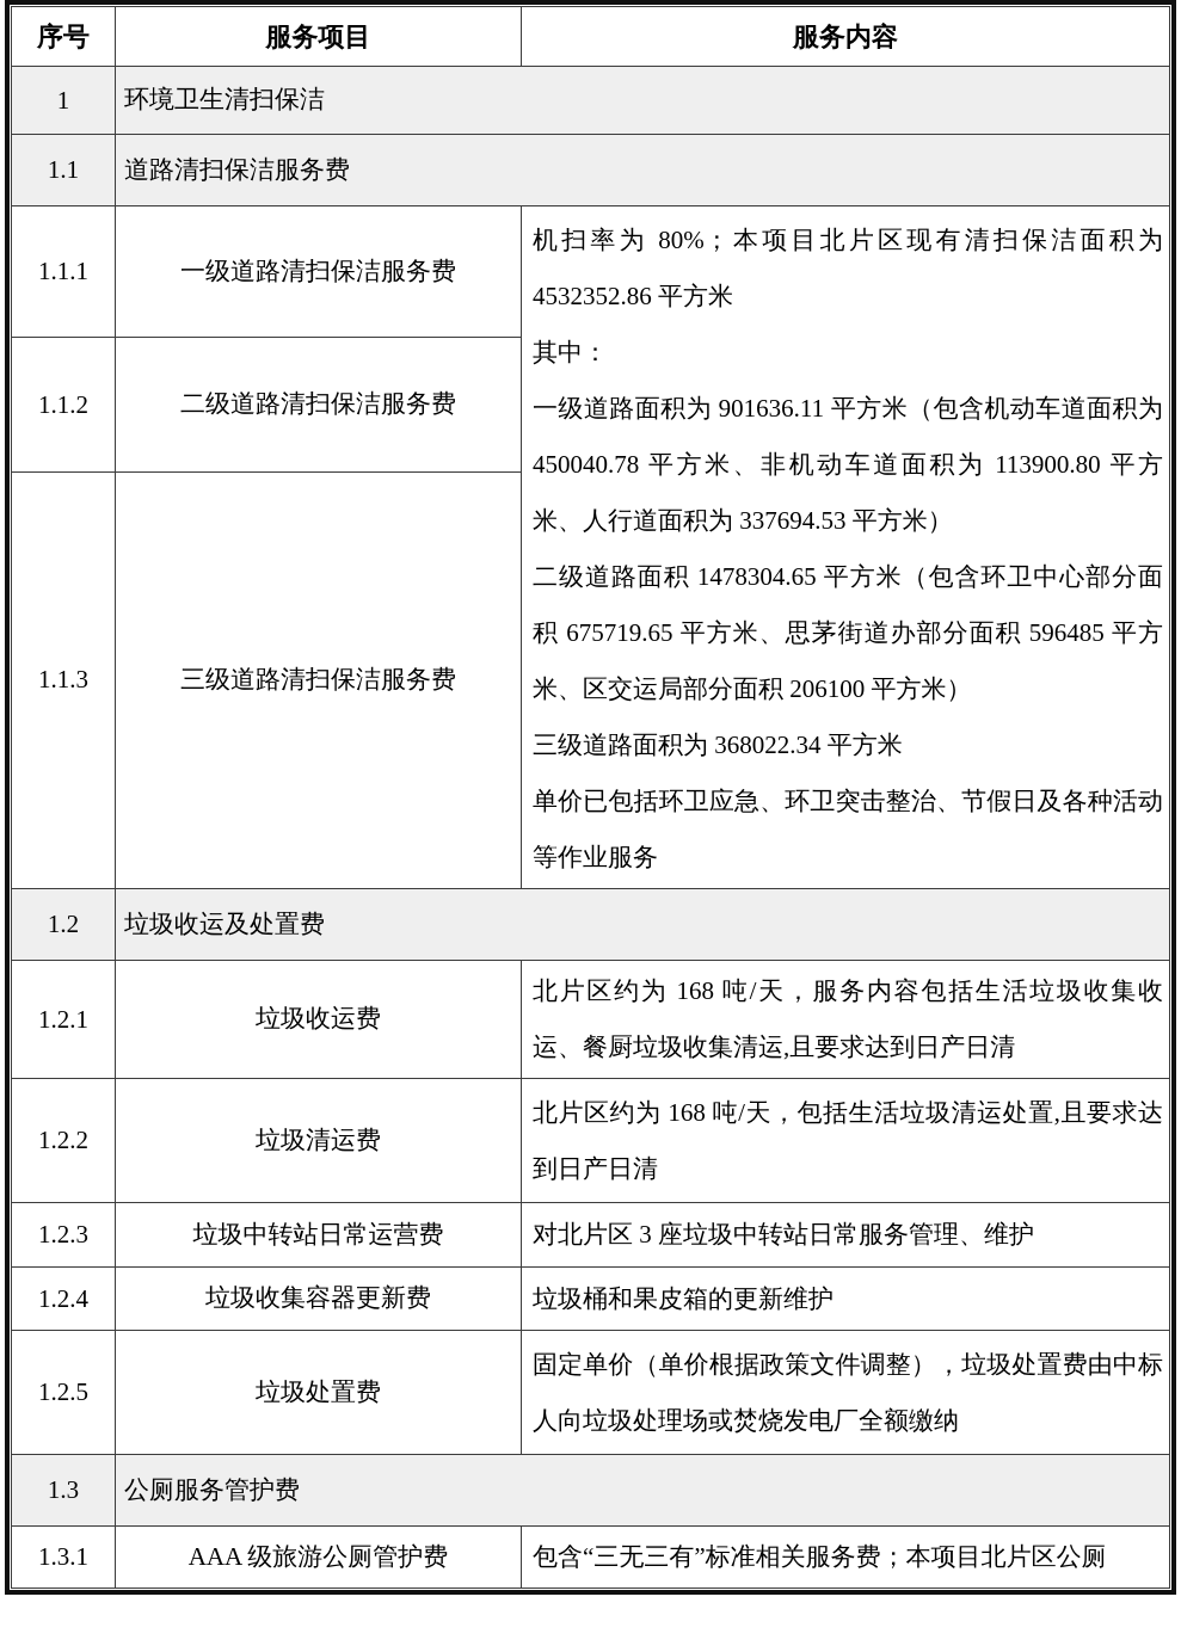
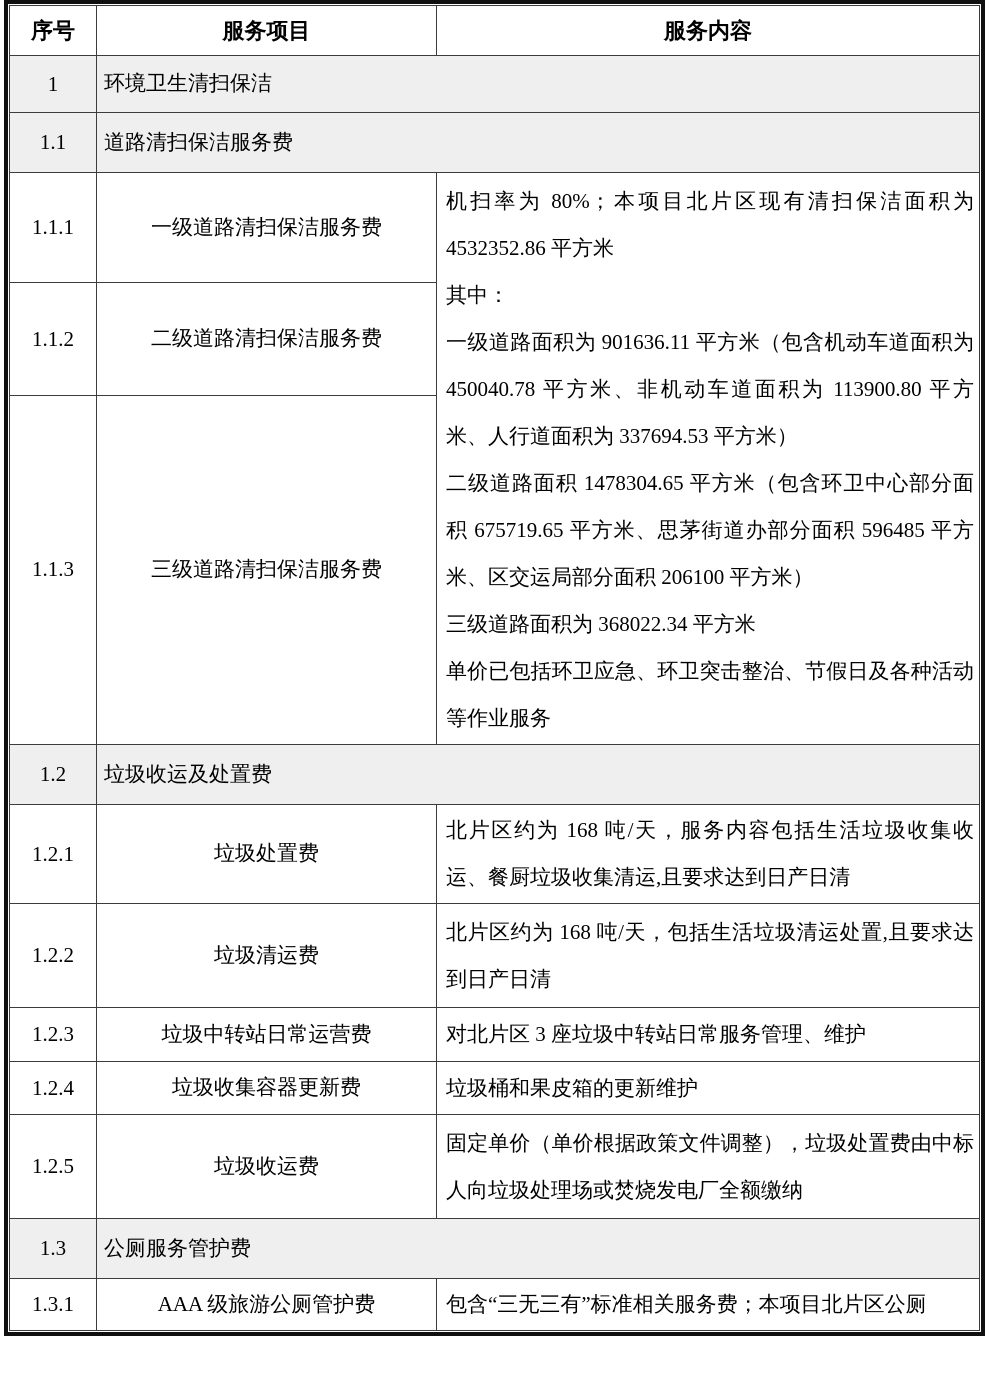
  序号	服务项目	服务内容
  1	环境卫生清扫保洁
  1.1	道路清扫保洁服务费
  1.1.1	一级道路清扫保洁服务费	机扫率为 80%；本项目北片区现有清扫保洁面积为 4532352.86 平方米 其中： 一级道路面积为 901636.11 平方米（包含机动车道面积为 450040.78 平方米、非机动车道面积为 113900.80 平方米、人行道面积为 337694.53 平方米） 二级道路面积 1478304.65 平方米（包含环卫中心部分面积 675719.65 平方米、思茅街道办部分面积 596485 平方米、区交运局部分面积 206100 平方米） 三级道路面积为 368022.34 平方米 单价已包括环卫应急、环卫突击整治、节假日及各种活动等作业服务
  1.1.2	二级道路清扫保洁服务费
  1.1.3	三级道路清扫保洁服务费
  1.2	垃圾收运及处置费
- 1.2.1	垃圾收运费	北片区约为 168 吨/天，服务内容包括生活垃圾收集收运、餐厨垃圾收集清运,且要求达到日产日清
+ 1.2.1	垃圾处置费	北片区约为 168 吨/天，服务内容包括生活垃圾收集收运、餐厨垃圾收集清运,且要求达到日产日清
  1.2.2	垃圾清运费	北片区约为 168 吨/天，包括生活垃圾清运处置,且要求达到日产日清
  1.2.3	垃圾中转站日常运营费	对北片区 3 座垃圾中转站日常服务管理、维护
  1.2.4	垃圾收集容器更新费	垃圾桶和果皮箱的更新维护
- 1.2.5	垃圾处置费	固定单价（单价根据政策文件调整），垃圾处置费由中标人向垃圾处理场或焚烧发电厂全额缴纳
+ 1.2.5	垃圾收运费	固定单价（单价根据政策文件调整），垃圾处置费由中标人向垃圾处理场或焚烧发电厂全额缴纳
  1.3	公厕服务管护费
  1.3.1	AAA 级旅游公厕管护费	包含“三无三有”标准相关服务费；本项目北片区公厕
